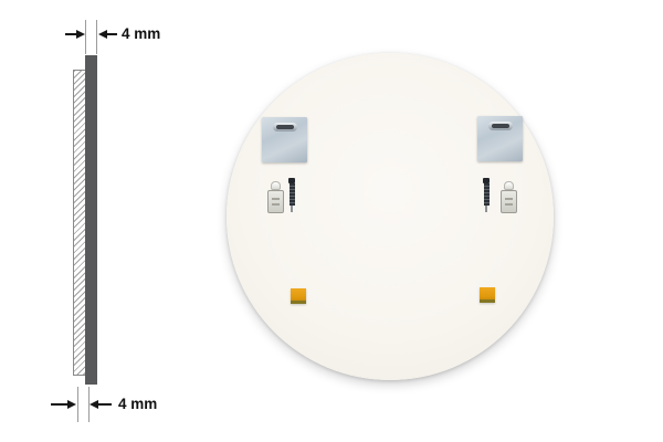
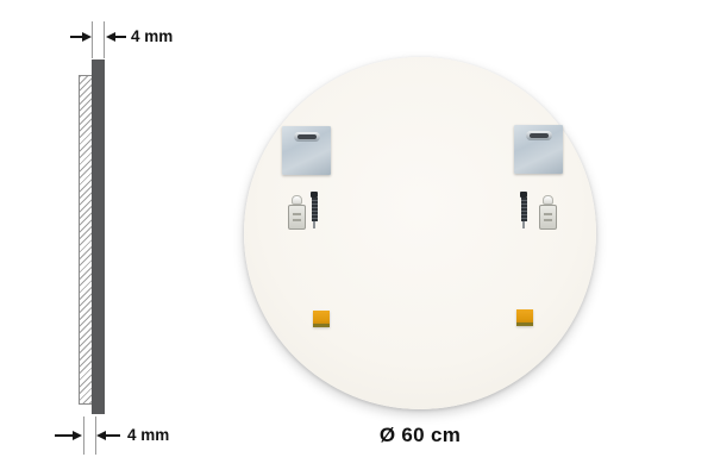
  4 mm
  4 mm
+ Ø 60 cm
